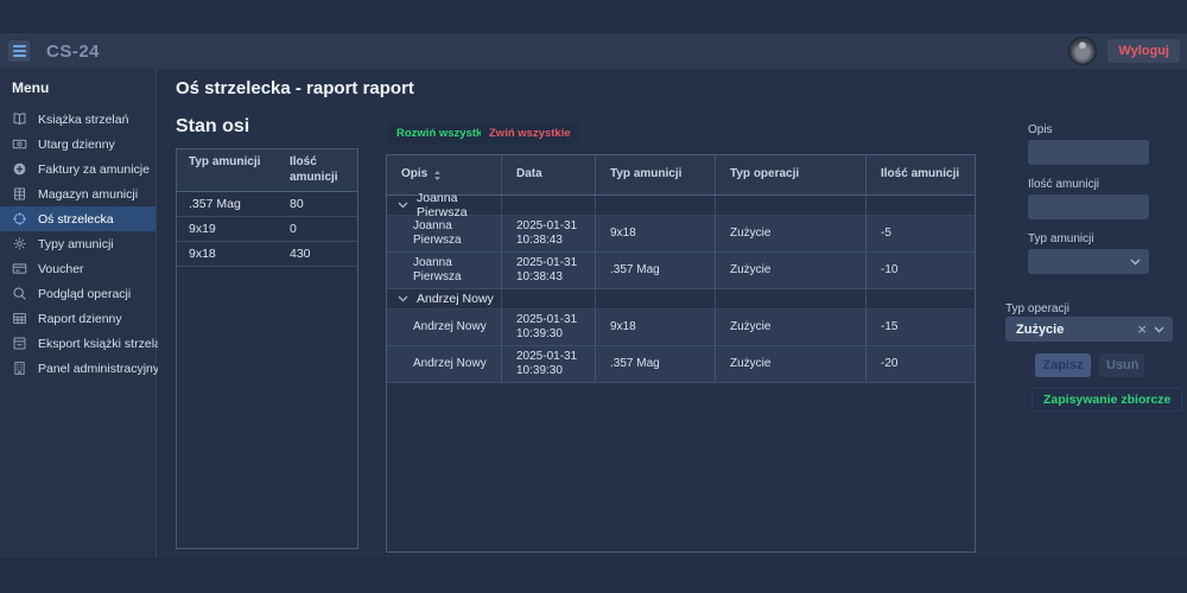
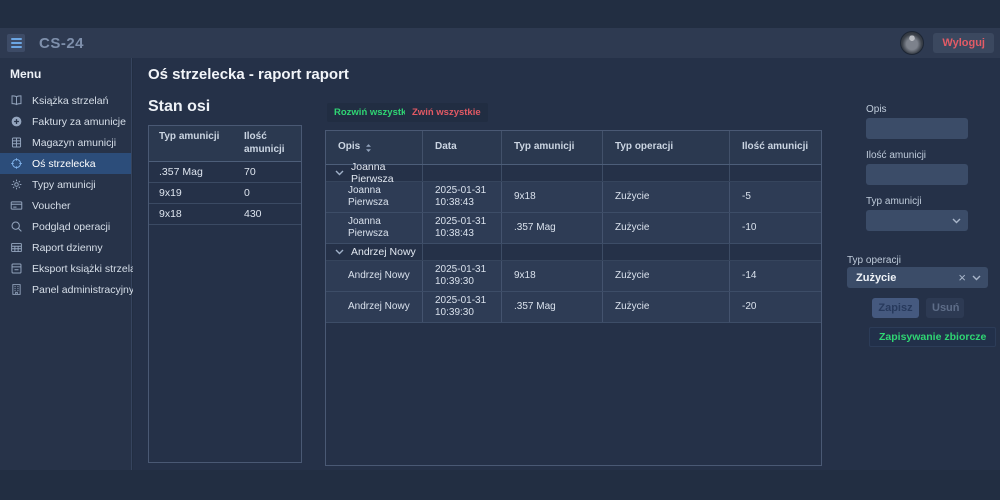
  CS-24
  Wyloguj
  Menu
  Książka strzelań
- Utarg dzienny
  Faktury za amunicje
  Magazyn amunicji
  Oś strzelecka
  Typy amunicji
  Voucher
  Podgląd operacji
  Raport dzienny
  Eksport książki strzel
  Panel administracyjny
  Oś strzelecka - raport raport
  Stan osi
  Typ amunicji
  Ilość amunicji
  .357 Mag
- 80
+ 70
  9x19
  0
  9x18
  430
  Rozwiń wszystk
  Zwiń wszystkie
  Opis
  Data
  Typ amunicji
  Typ operacji
  Ilość amunicji
  Joanna Pierwsza
  Joanna Pierwsza
  2025-01-31 10:38:43
  9x18
  Zużycie
  -5
  Joanna Pierwsza
  2025-01-31 10:38:43
  .357 Mag
  Zużycie
  -10
  Andrzej Nowy
  Andrzej Nowy
  2025-01-31 10:39:30
  9x18
  Zużycie
- -15
+ -14
  Andrzej Nowy
  2025-01-31 10:39:30
  .357 Mag
  Zużycie
  -20
  Opis
  Ilość amunicji
  Typ amunicji
  Typ operacji
  Zużycie
  ×
  Zapisz
  Usuń
  Zapisywanie zbiorcze
